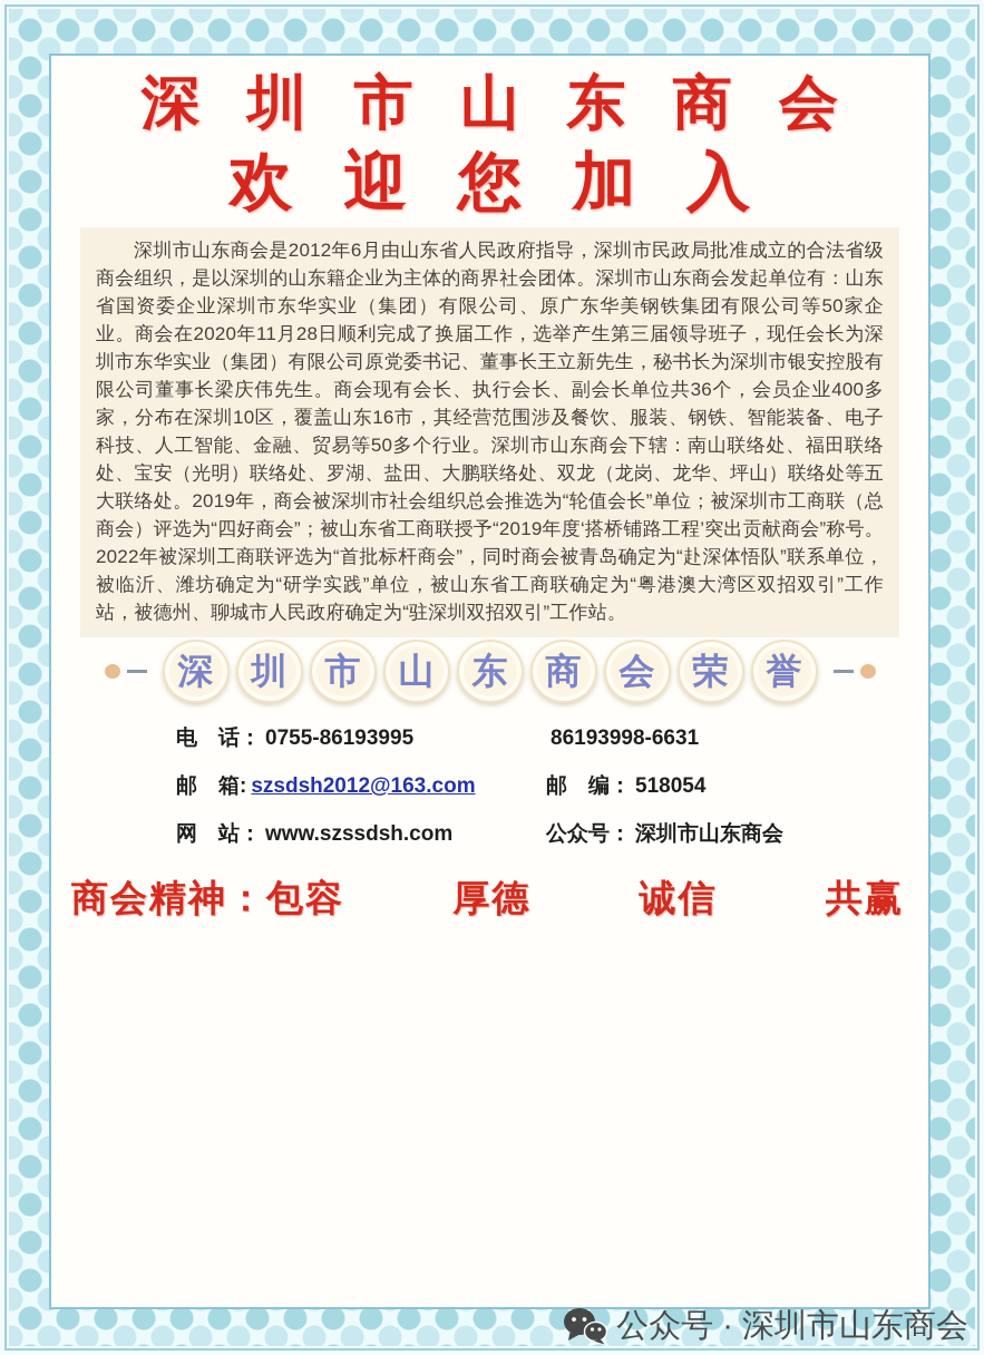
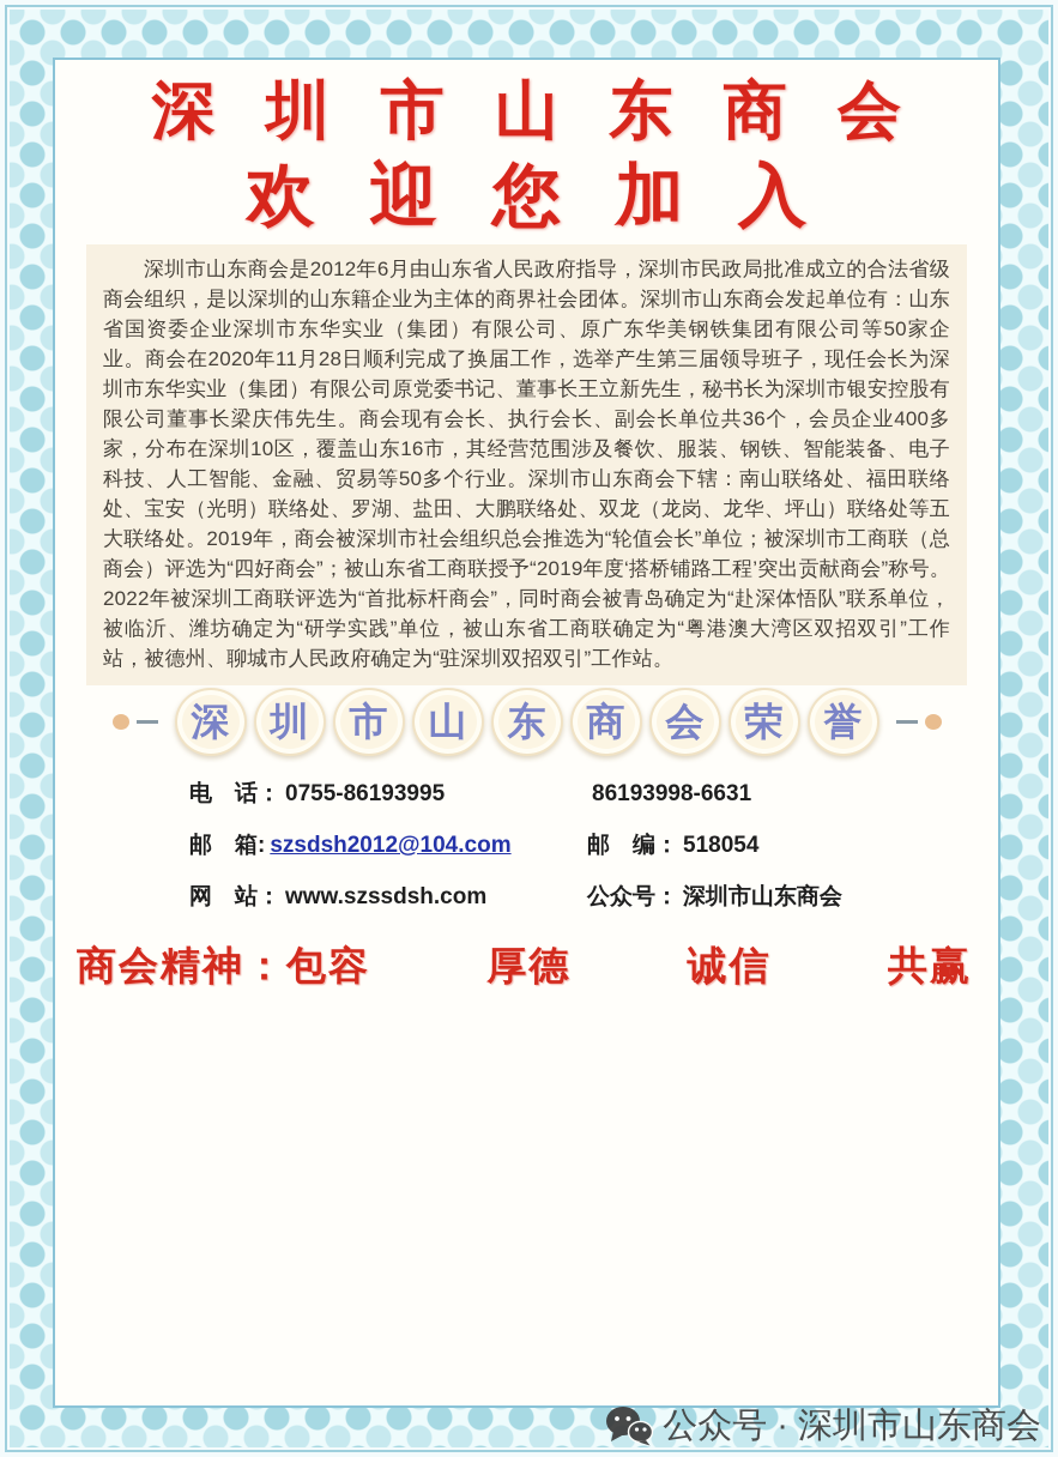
  深圳市山东商会
  欢迎您加入
  深圳市山东商会是2012年6月由山东省人民政府指导，深圳市民政局批准成立的合法省级商会组织，是以深圳的山东籍企业为主体的商界社会团体。深圳市山东商会发起单位有：山东省国资委企业深圳市东华实业（集团）有限公司、原广东华美钢铁集团有限公司等50家企业。商会在2020年11月28日顺利完成了换届工作，选举产生第三届领导班子，现任会长为深圳市东华实业（集团）有限公司原党委书记、董事长王立新先生，秘书长为深圳市银安控股有限公司董事长梁庆伟先生。商会现有会长、执行会长、副会长单位共36个，会员企业400多家，分布在深圳10区，覆盖山东16市，其经营范围涉及餐饮、服装、钢铁、智能装备、电子科技、人工智能、金融、贸易等50多个行业。深圳市山东商会下辖：南山联络处、福田联络处、宝安（光明）联络处、罗湖、盐田、大鹏联络处、双龙（龙岗、龙华、坪山）联络处等五大联络处。2019年，商会被深圳市社会组织总会推选为“轮值会长”单位；被深圳市工商联（总商会）评选为“四好商会”；被山东省工商联授予“2019年度‘搭桥铺路工程’突出贡献商会”称号。2022年被深圳工商联评选为“首批标杆商会”，同时商会被青岛确定为“赴深体悟队”联系单位，被临沂、潍坊确定为“研学实践”单位，被山东省工商联确定为“粤港澳大湾区双招双引”工作站，被德州、聊城市人民政府确定为“驻深圳双招双引”工作站。
  深
  圳
  市
  山
  东
  商
  会
  荣
  誉
  电 话：
  0755-86193995
  86193998-6631
  邮 箱:
- szsdsh2012@163.com
+ szsdsh2012@104.com
  邮 编：
  518054
  网 站：
  www.szssdsh.com
  公众号：
  深圳市山东商会
  商会精神：包容
  厚德
  诚信
  共赢
  公众号 · 深圳市山东商会
